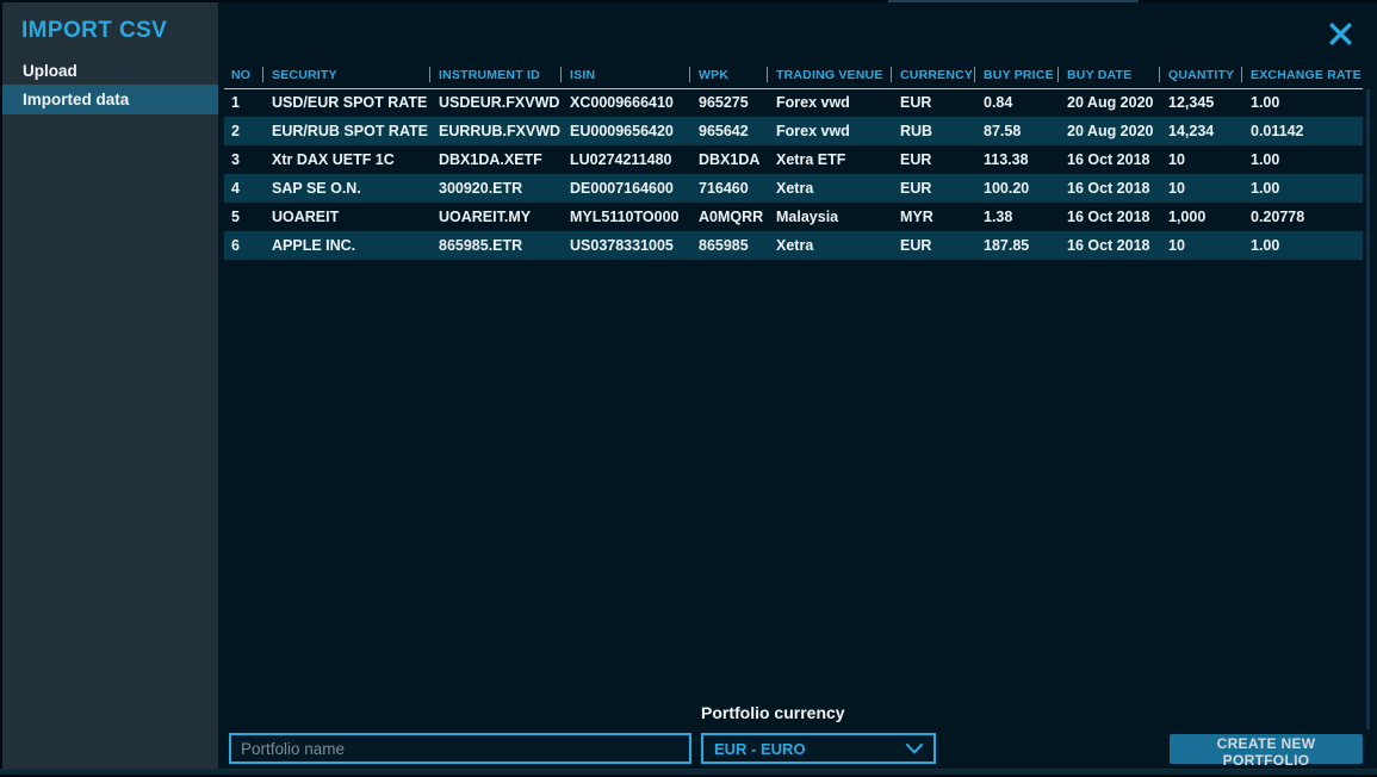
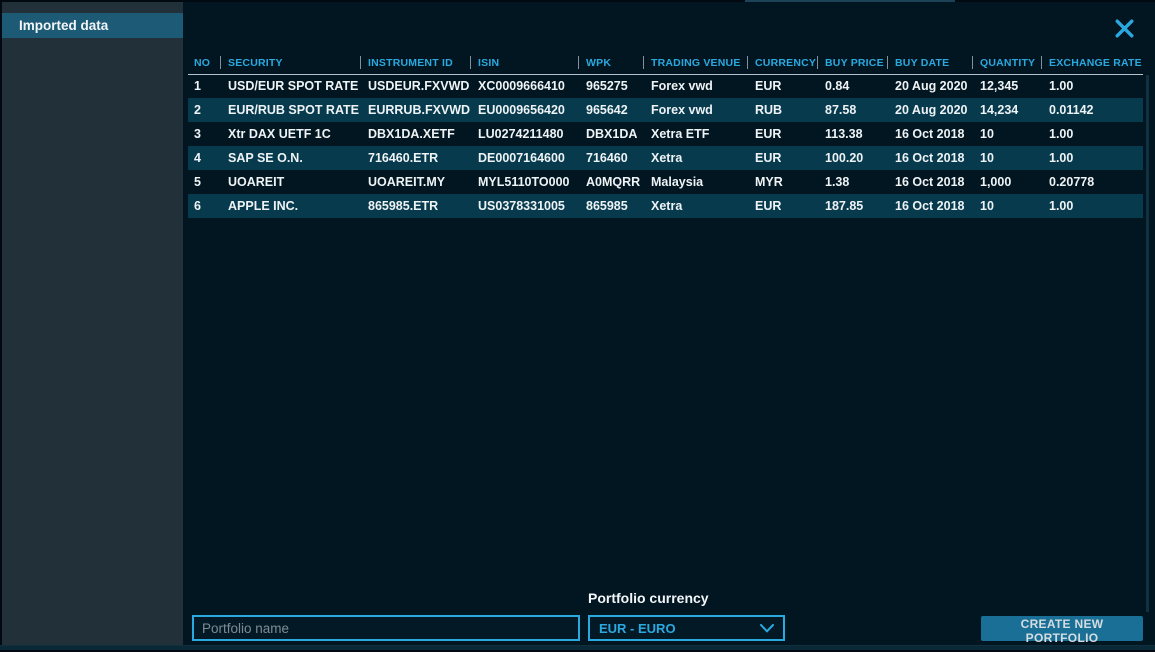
- IMPORT CSV
- Upload
  Imported data
  NO	SECURITY	INSTRUMENT ID	ISIN	WPK	TRADING VENUE	CURRENCY	BUY PRICE	BUY DATE	QUANTITY	EXCHANGE RATE
  1	USD/EUR SPOT RATE	USDEUR.FXVWD	XC0009666410	965275	Forex vwd	EUR	0.84	20 Aug 2020	12,345	1.00
  2	EUR/RUB SPOT RATE	EURRUB.FXVWD	EU0009656420	965642	Forex vwd	RUB	87.58	20 Aug 2020	14,234	0.01142
  3	Xtr DAX UETF 1C	DBX1DA.XETF	LU0274211480	DBX1DA	Xetra ETF	EUR	113.38	16 Oct 2018	10	1.00
- 4	SAP SE O.N.	300920.ETR	DE0007164600	716460	Xetra	EUR	100.20	16 Oct 2018	10	1.00
+ 4	SAP SE O.N.	716460.ETR	DE0007164600	716460	Xetra	EUR	100.20	16 Oct 2018	10	1.00
  5	UOAREIT	UOAREIT.MY	MYL5110TO000	A0MQRR	Malaysia	MYR	1.38	16 Oct 2018	1,000	0.20778
  6	APPLE INC.	865985.ETR	US0378331005	865985	Xetra	EUR	187.85	16 Oct 2018	10	1.00
  Portfolio currency
  Portfolio name
  EUR - EURO
  CREATE NEW PORTFOLIO
